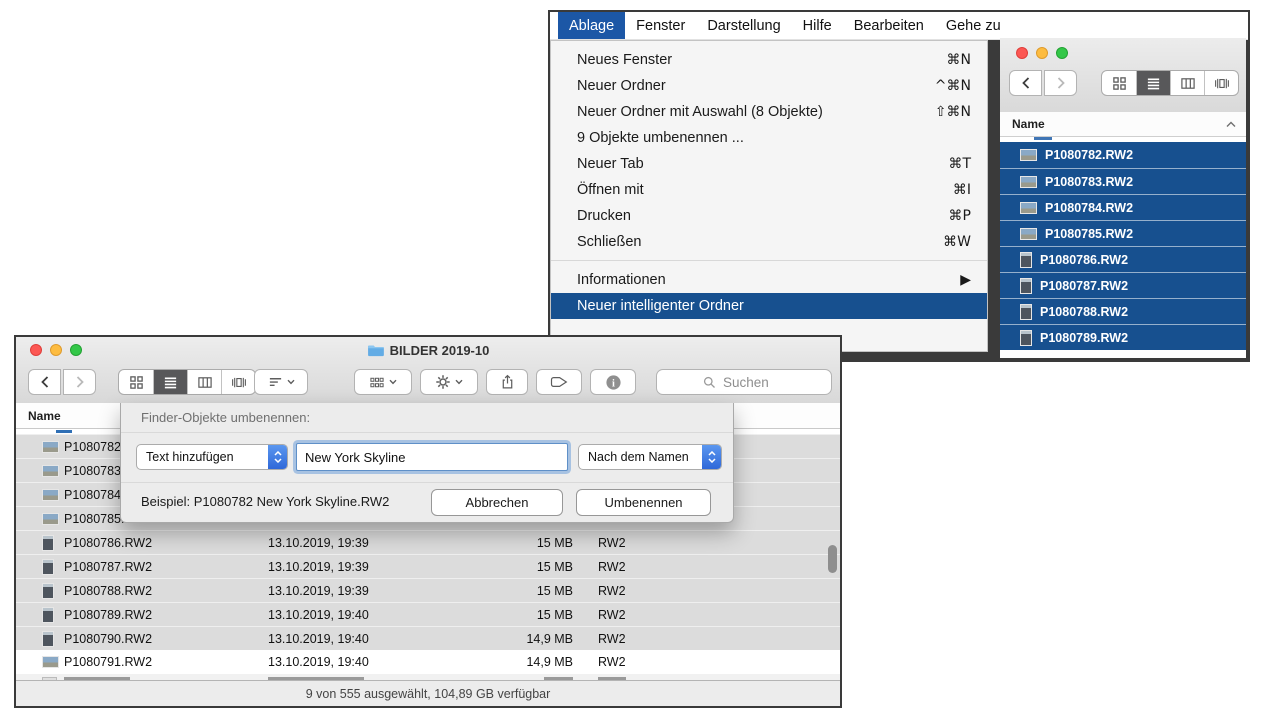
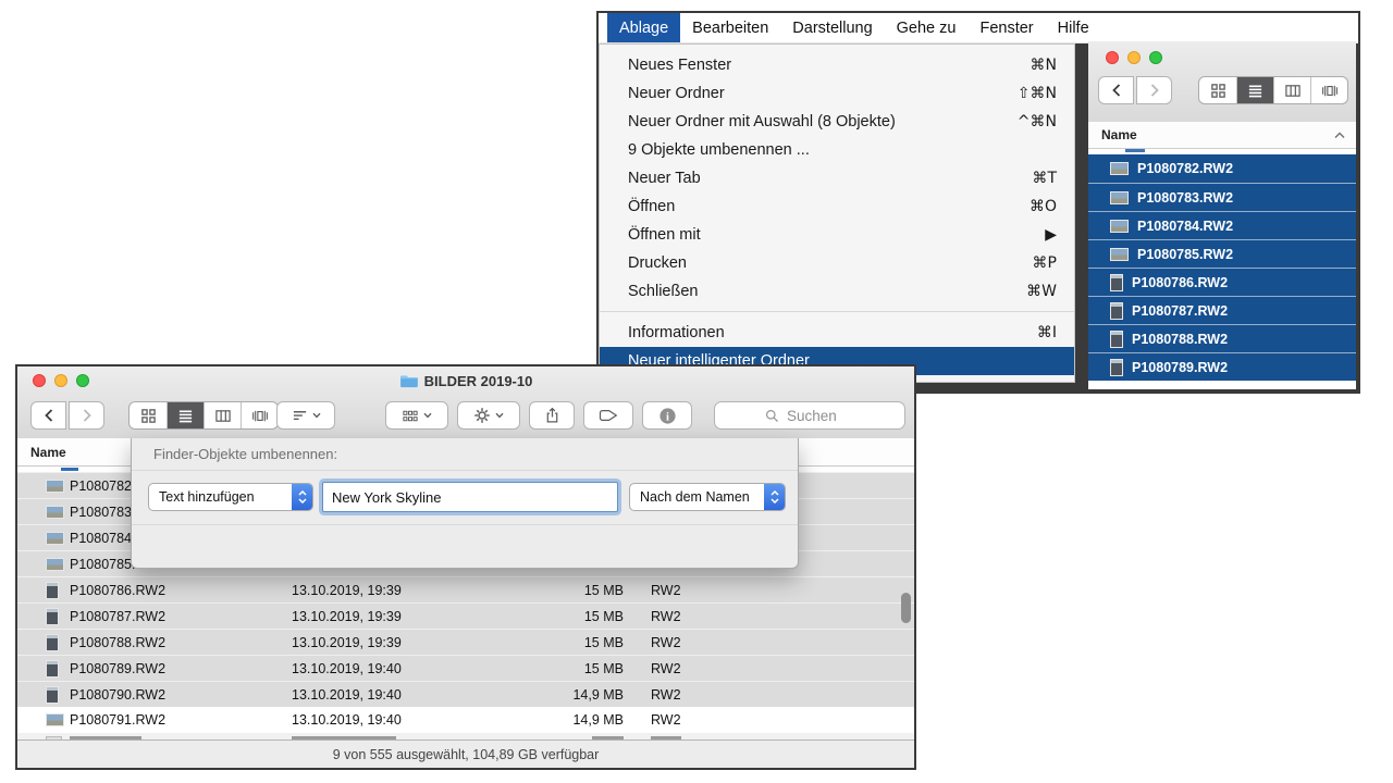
  Ablage
- Fenster
+ Bearbeiten
  Darstellung
- Hilfe
+ Gehe zu
- Bearbeiten
+ Fenster
- Gehe zu
+ Hilfe
  Neues Fenster
  ⌘N
  Neuer Ordner
- ^⌘N
+ ⇧⌘N
  Neuer Ordner mit Auswahl (8 Objekte)
- ⇧⌘N
+ ^⌘N
  9 Objekte umbenennen ...
  Neuer Tab
  ⌘T
+ Öffnen
+ ⌘O
  Öffnen mit
- ⌘I
+ ▶
  Drucken
  ⌘P
  Schließen
  ⌘W
  Informationen
- ▶
+ ⌘I
  Neuer intelligenter Ordner
  Name
  P1080782.RW2
  P1080783.RW2
  P1080784.RW2
  P1080785.RW2
  P1080786.RW2
  P1080787.RW2
  P1080788.RW2
  P1080789.RW2
  BILDER 2019-10
  i
  Suchen
  Name
  P1080786.RW2
  13.10.2019, 19:39
  15 MB
  RW2
  P1080787.RW2
  13.10.2019, 19:39
  15 MB
  RW2
  P1080788.RW2
  13.10.2019, 19:39
  15 MB
  RW2
  P1080789.RW2
  13.10.2019, 19:40
  15 MB
  RW2
  P1080790.RW2
  13.10.2019, 19:40
  14,9 MB
  RW2
  P1080791.RW2
  13.10.2019, 19:40
  14,9 MB
  RW2
  9 von 555 ausgewählt, 104,89 GB verfügbar
  Finder-Objekte umbenennen:
  Text hinzufügen
  New York Skyline
  Nach dem Namen
- Beispiel: P1080782 New York Skyline.RW2
- Abbrechen
- Umbenennen
